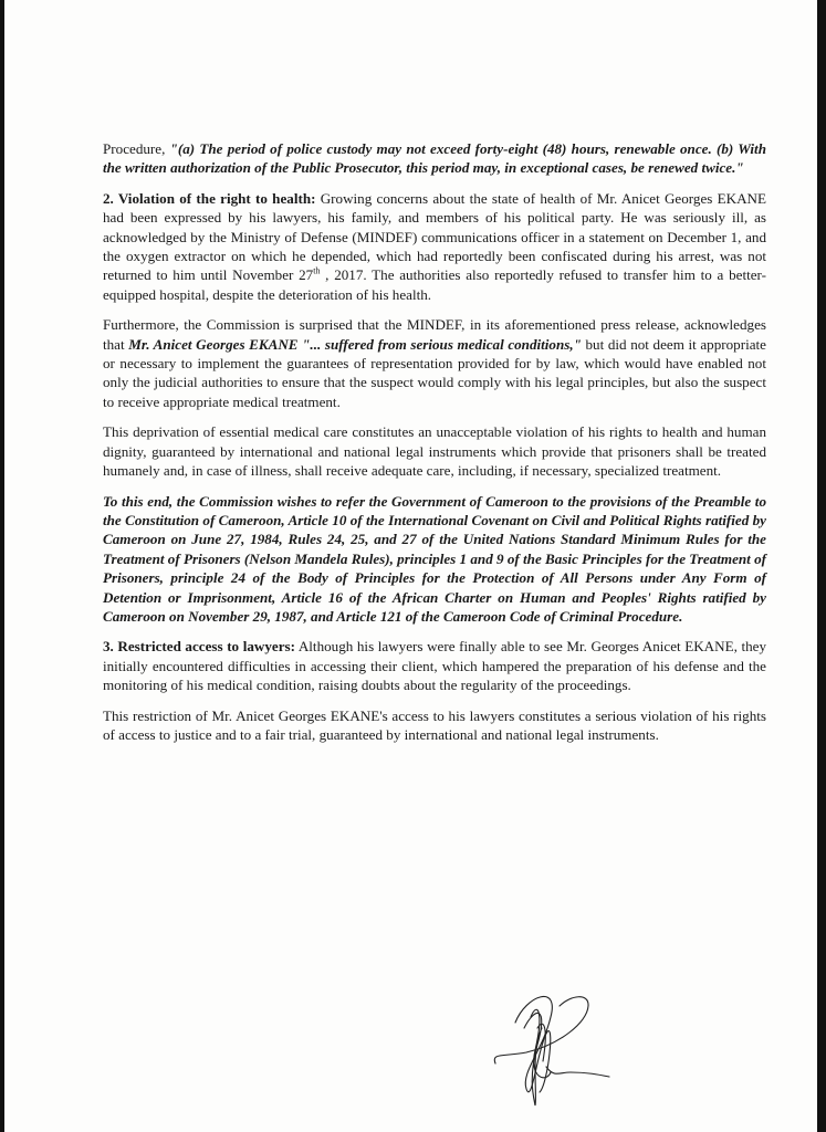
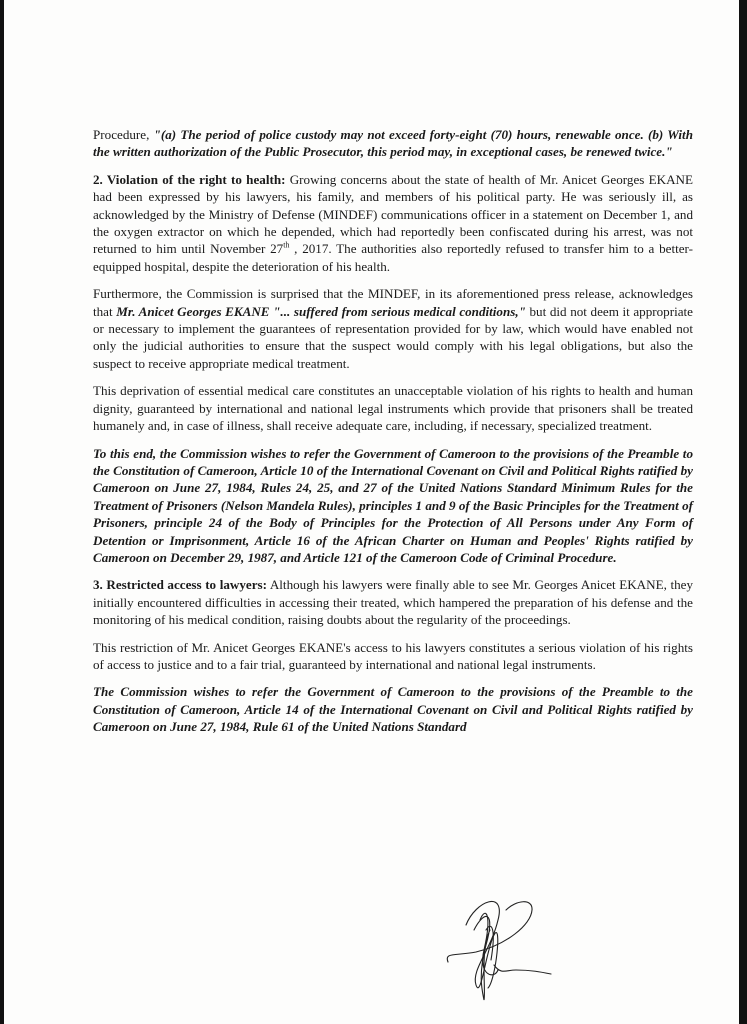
- Procedure, "(a) The period of police custody may not exceed forty-eight (48) hours, renewable once. (b) With the written authorization of the Public Prosecutor, this period may, in exceptional cases, be renewed twice."
+ Procedure, "(a) The period of police custody may not exceed forty-eight (70) hours, renewable once. (b) With the written authorization of the Public Prosecutor, this period may, in exceptional cases, be renewed twice."
  2. Violation of the right to health: Growing concerns about the state of health of Mr. Anicet Georges EKANE had been expressed by his lawyers, his family, and members of his political party. He was seriously ill, as acknowledged by the Ministry of Defense (MINDEF) communications officer in a statement on December 1, and the oxygen extractor on which he depended, which had reportedly been confiscated during his arrest, was not returned to him until November 27th , 2017. The authorities also reportedly refused to transfer him to a better-equipped hospital, despite the deterioration of his health.
- Furthermore, the Commission is surprised that the MINDEF, in its aforementioned press release, acknowledges that Mr. Anicet Georges EKANE "... suffered from serious medical conditions," but did not deem it appropriate or necessary to implement the guarantees of representation provided for by law, which would have enabled not only the judicial authorities to ensure that the suspect would comply with his legal principles, but also the suspect to receive appropriate medical treatment.
+ Furthermore, the Commission is surprised that the MINDEF, in its aforementioned press release, acknowledges that Mr. Anicet Georges EKANE "... suffered from serious medical conditions," but did not deem it appropriate or necessary to implement the guarantees of representation provided for by law, which would have enabled not only the judicial authorities to ensure that the suspect would comply with his legal obligations, but also the suspect to receive appropriate medical treatment.
  This deprivation of essential medical care constitutes an unacceptable violation of his rights to health and human dignity, guaranteed by international and national legal instruments which provide that prisoners shall be treated humanely and, in case of illness, shall receive adequate care, including, if necessary, specialized treatment.
- To this end, the Commission wishes to refer the Government of Cameroon to the provisions of the Preamble to the Constitution of Cameroon, Article 10 of the International Covenant on Civil and Political Rights ratified by Cameroon on June 27, 1984, Rules 24, 25, and 27 of the United Nations Standard Minimum Rules for the Treatment of Prisoners (Nelson Mandela Rules), principles 1 and 9 of the Basic Principles for the Treatment of Prisoners, principle 24 of the Body of Principles for the Protection of All Persons under Any Form of Detention or Imprisonment, Article 16 of the African Charter on Human and Peoples' Rights ratified by Cameroon on November 29, 1987, and Article 121 of the Cameroon Code of Criminal Procedure.
+ To this end, the Commission wishes to refer the Government of Cameroon to the provisions of the Preamble to the Constitution of Cameroon, Article 10 of the International Covenant on Civil and Political Rights ratified by Cameroon on June 27, 1984, Rules 24, 25, and 27 of the United Nations Standard Minimum Rules for the Treatment of Prisoners (Nelson Mandela Rules), principles 1 and 9 of the Basic Principles for the Treatment of Prisoners, principle 24 of the Body of Principles for the Protection of All Persons under Any Form of Detention or Imprisonment, Article 16 of the African Charter on Human and Peoples' Rights ratified by Cameroon on December 29, 1987, and Article 121 of the Cameroon Code of Criminal Procedure.
- 3. Restricted access to lawyers: Although his lawyers were finally able to see Mr. Georges Anicet EKANE, they initially encountered difficulties in accessing their client, which hampered the preparation of his defense and the monitoring of his medical condition, raising doubts about the regularity of the proceedings.
+ 3. Restricted access to lawyers: Although his lawyers were finally able to see Mr. Georges Anicet EKANE, they initially encountered difficulties in accessing their treated, which hampered the preparation of his defense and the monitoring of his medical condition, raising doubts about the regularity of the proceedings.
  This restriction of Mr. Anicet Georges EKANE's access to his lawyers constitutes a serious violation of his rights of access to justice and to a fair trial, guaranteed by international and national legal instruments.
+ The Commission wishes to refer the Government of Cameroon to the provisions of the Preamble to the Constitution of Cameroon, Article 14 of the International Covenant on Civil and Political Rights ratified by Cameroon on June 27, 1984, Rule 61 of the United Nations Standard
